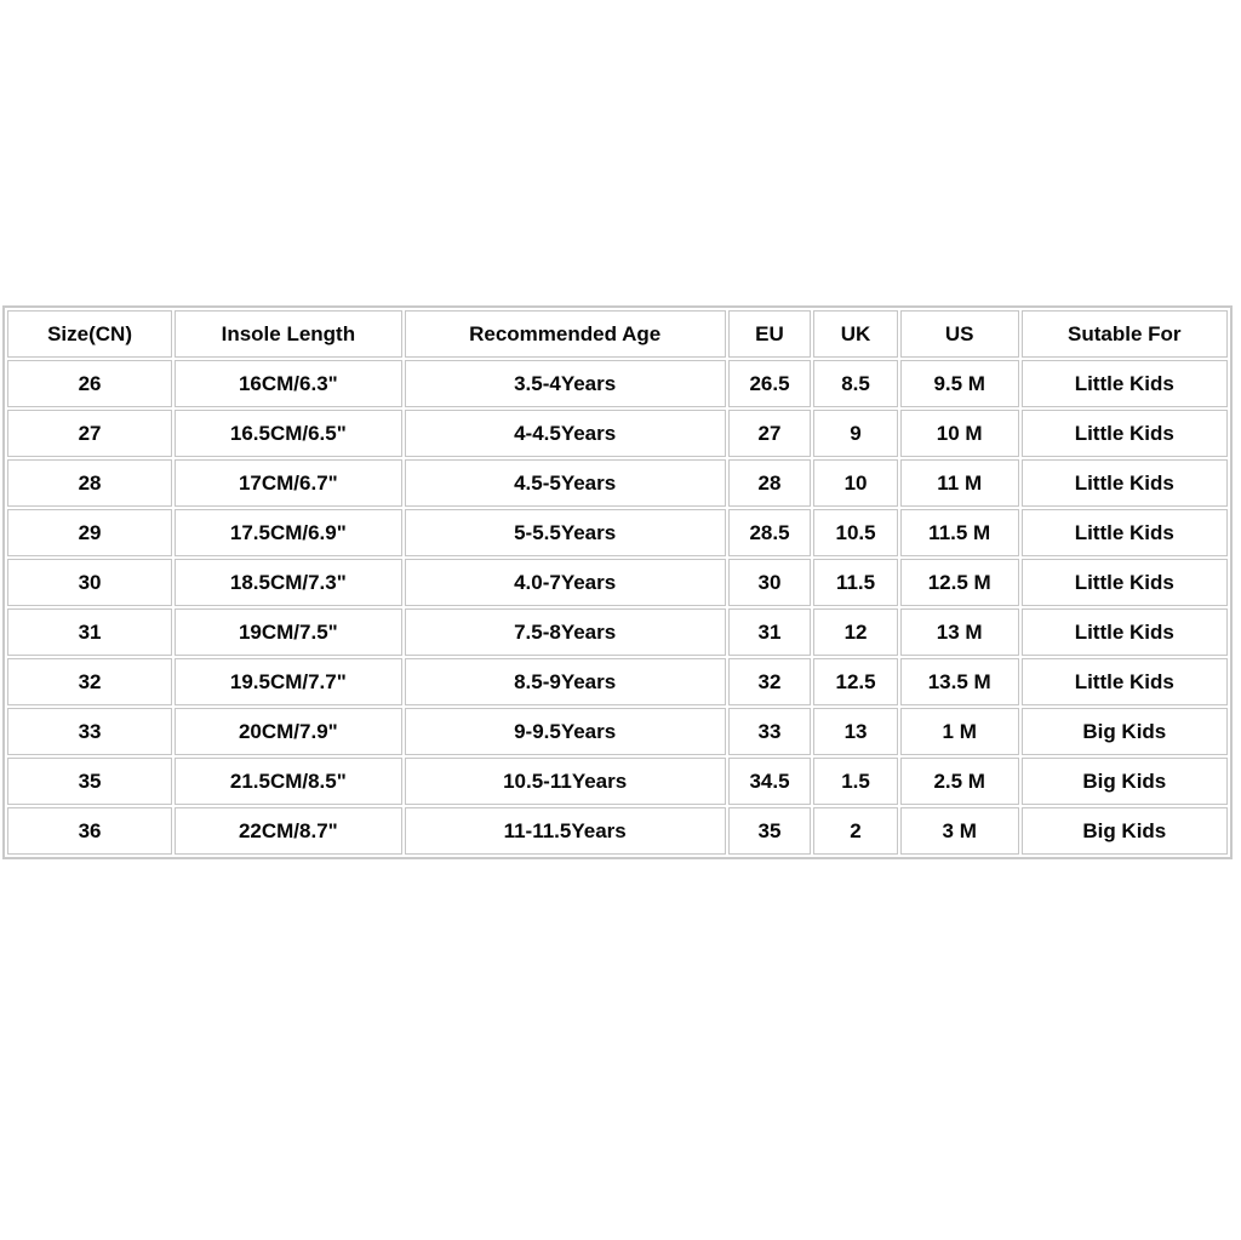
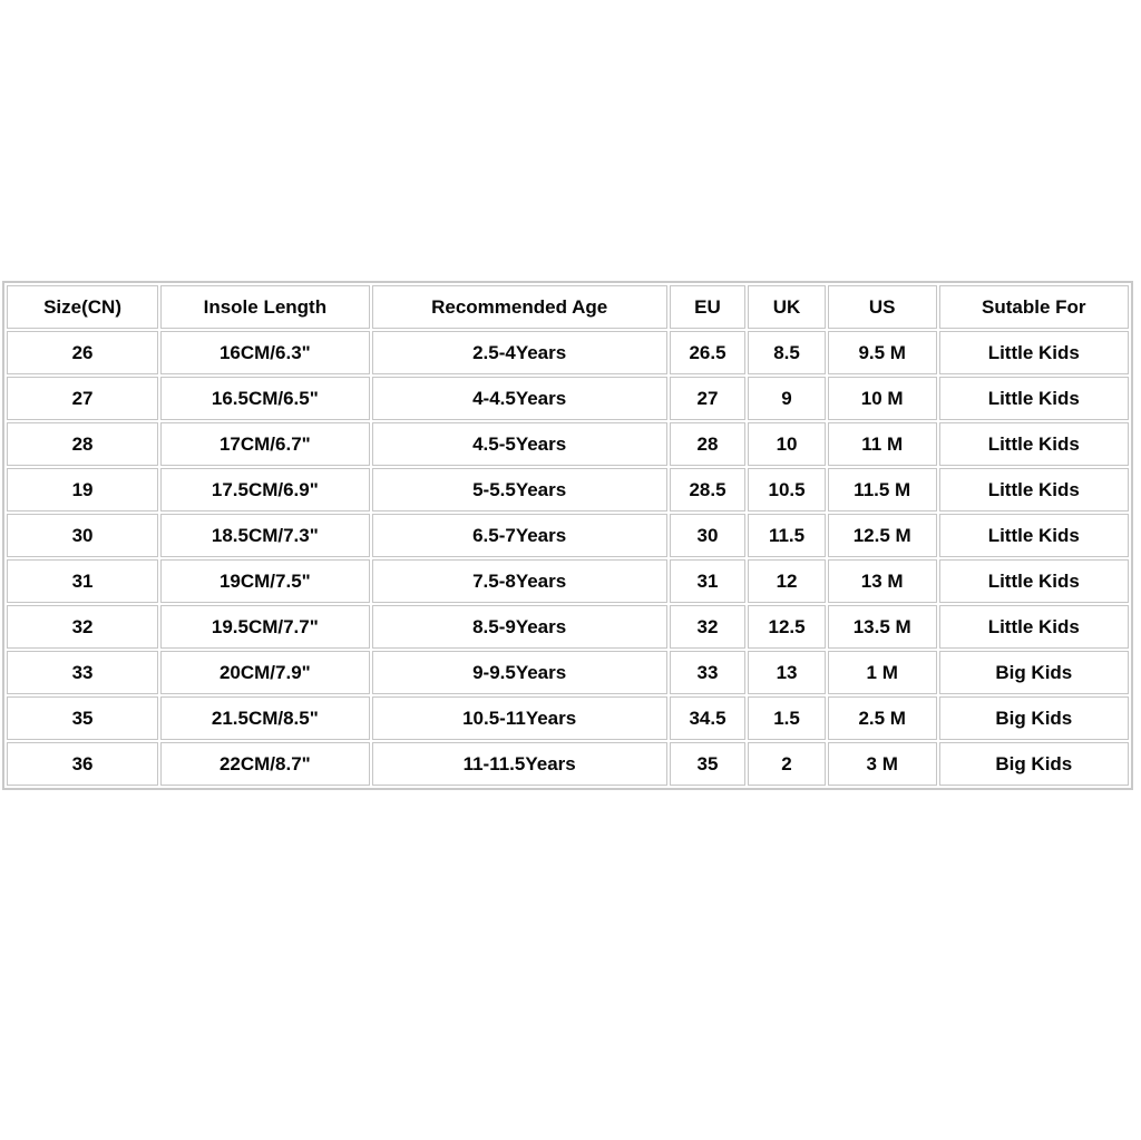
  Size(CN)	Insole Length	Recommended Age	EU	UK	US	Sutable For
- 26	16CM/6.3"	3.5-4Years	26.5	8.5	9.5 M	Little Kids
+ 26	16CM/6.3"	2.5-4Years	26.5	8.5	9.5 M	Little Kids
  27	16.5CM/6.5"	4-4.5Years	27	9	10 M	Little Kids
  28	17CM/6.7"	4.5-5Years	28	10	11 M	Little Kids
- 29	17.5CM/6.9"	5-5.5Years	28.5	10.5	11.5 M	Little Kids
+ 19	17.5CM/6.9"	5-5.5Years	28.5	10.5	11.5 M	Little Kids
- 30	18.5CM/7.3"	4.0-7Years	30	11.5	12.5 M	Little Kids
+ 30	18.5CM/7.3"	6.5-7Years	30	11.5	12.5 M	Little Kids
  31	19CM/7.5"	7.5-8Years	31	12	13 M	Little Kids
  32	19.5CM/7.7"	8.5-9Years	32	12.5	13.5 M	Little Kids
  33	20CM/7.9"	9-9.5Years	33	13	1 M	Big Kids
  35	21.5CM/8.5"	10.5-11Years	34.5	1.5	2.5 M	Big Kids
  36	22CM/8.7"	11-11.5Years	35	2	3 M	Big Kids
